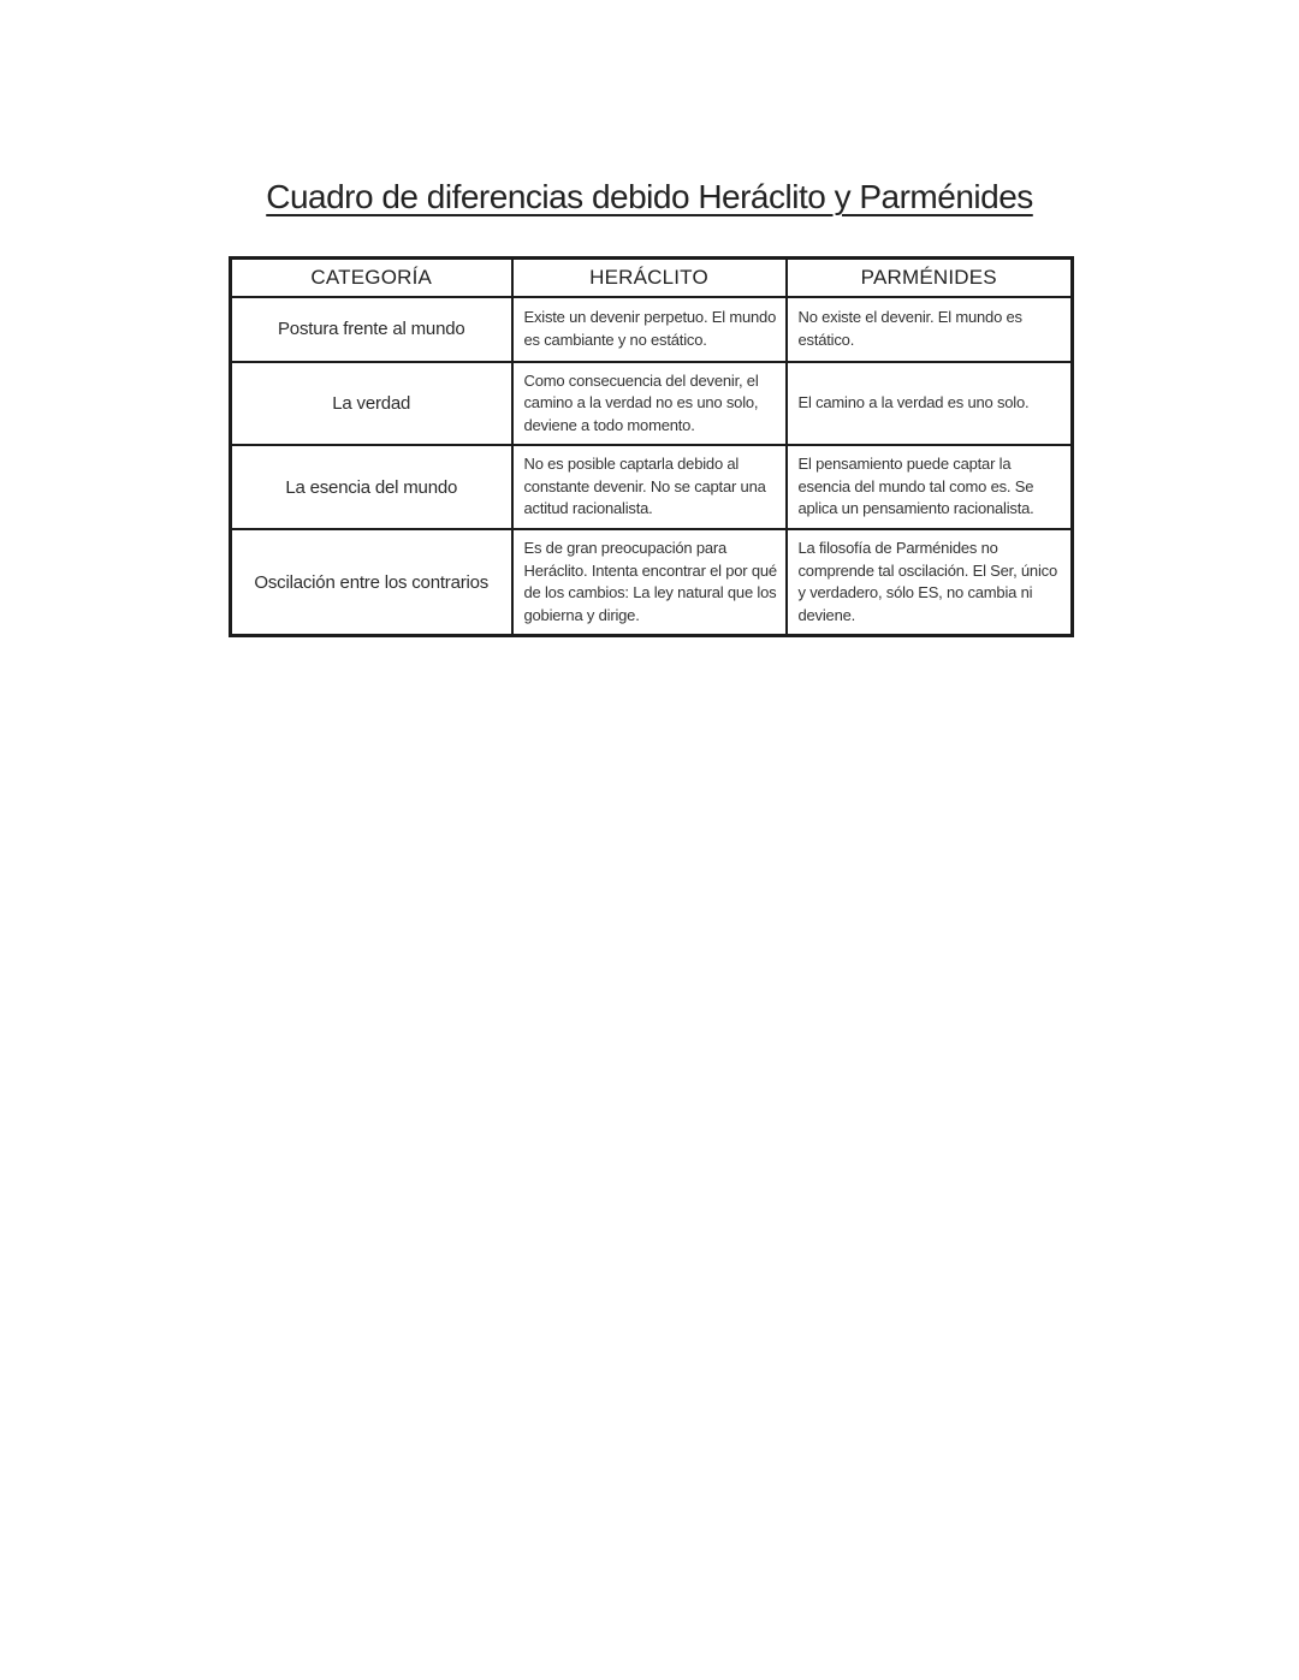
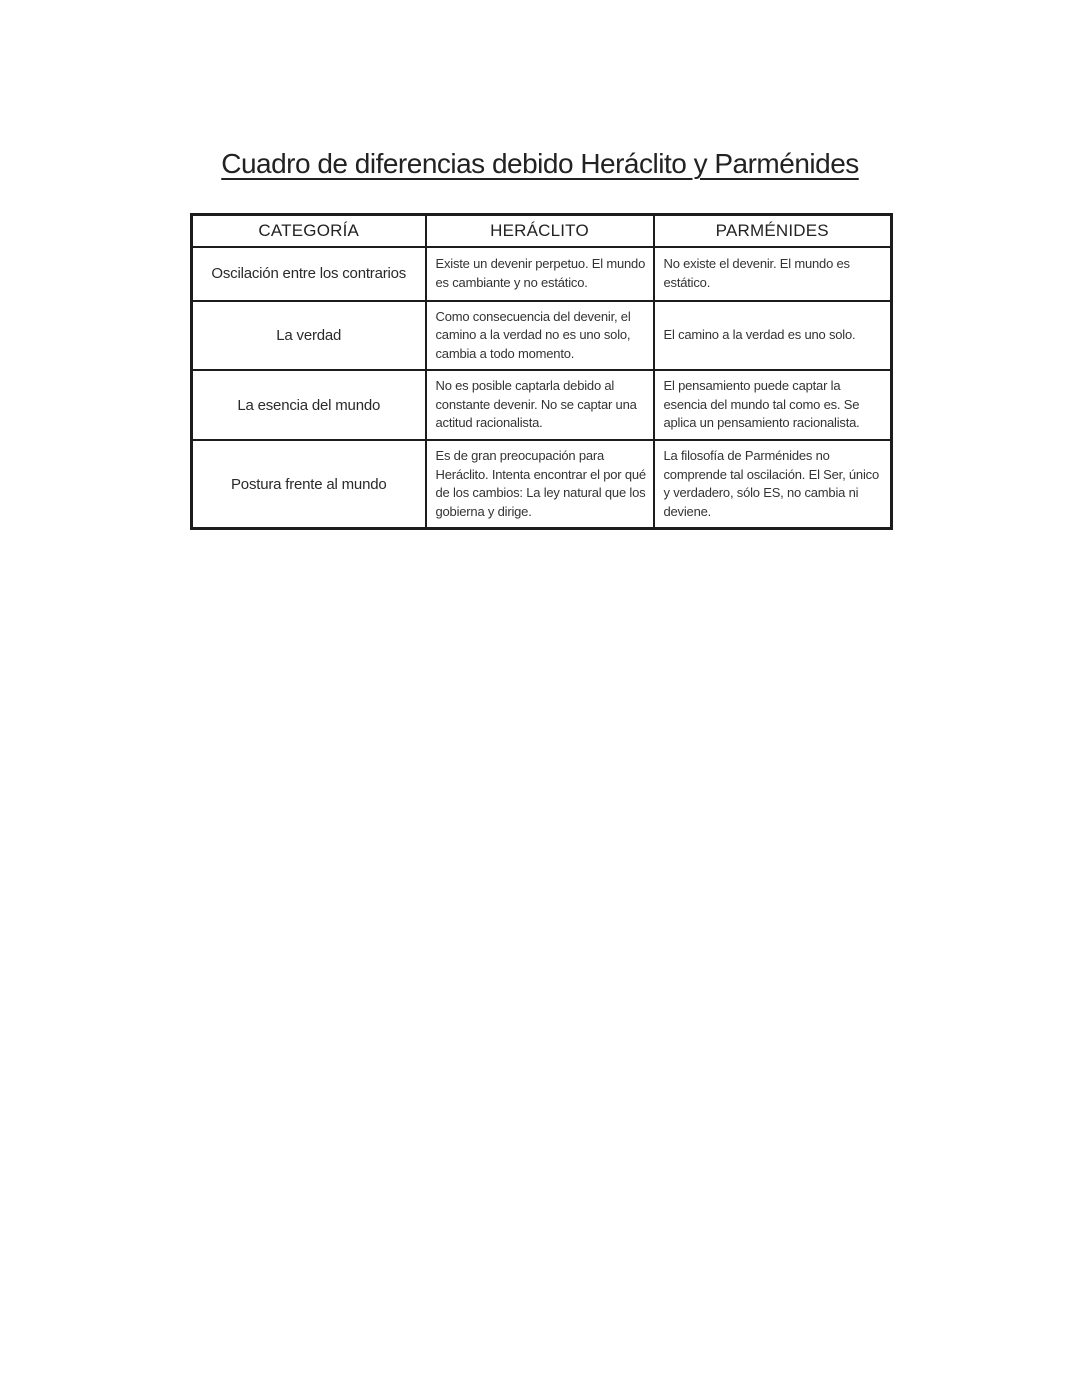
  Cuadro de diferencias debido Heráclito y Parménides
  CATEGORÍA	HERÁCLITO	PARMÉNIDES
- Postura frente al mundo	Existe un devenir perpetuo. El mundo es cambiante y no estático.	No existe el devenir. El mundo es estático.
+ Oscilación entre los contrarios	Existe un devenir perpetuo. El mundo es cambiante y no estático.	No existe el devenir. El mundo es estático.
- La verdad	Como consecuencia del devenir, el camino a la verdad no es uno solo, deviene a todo momento.	El camino a la verdad es uno solo.
+ La verdad	Como consecuencia del devenir, el camino a la verdad no es uno solo, cambia a todo momento.	El camino a la verdad es uno solo.
  La esencia del mundo	No es posible captarla debido al constante devenir. No se captar una actitud racionalista.	El pensamiento puede captar la esencia del mundo tal como es. Se aplica un pensamiento racionalista.
- Oscilación entre los contrarios	Es de gran preocupación para Heráclito. Intenta encontrar el por qué de los cambios: La ley natural que los gobierna y dirige.	La filosofía de Parménides no comprende tal oscilación. El Ser, único y verdadero, sólo ES, no cambia ni deviene.
+ Postura frente al mundo	Es de gran preocupación para Heráclito. Intenta encontrar el por qué de los cambios: La ley natural que los gobierna y dirige.	La filosofía de Parménides no comprende tal oscilación. El Ser, único y verdadero, sólo ES, no cambia ni deviene.
